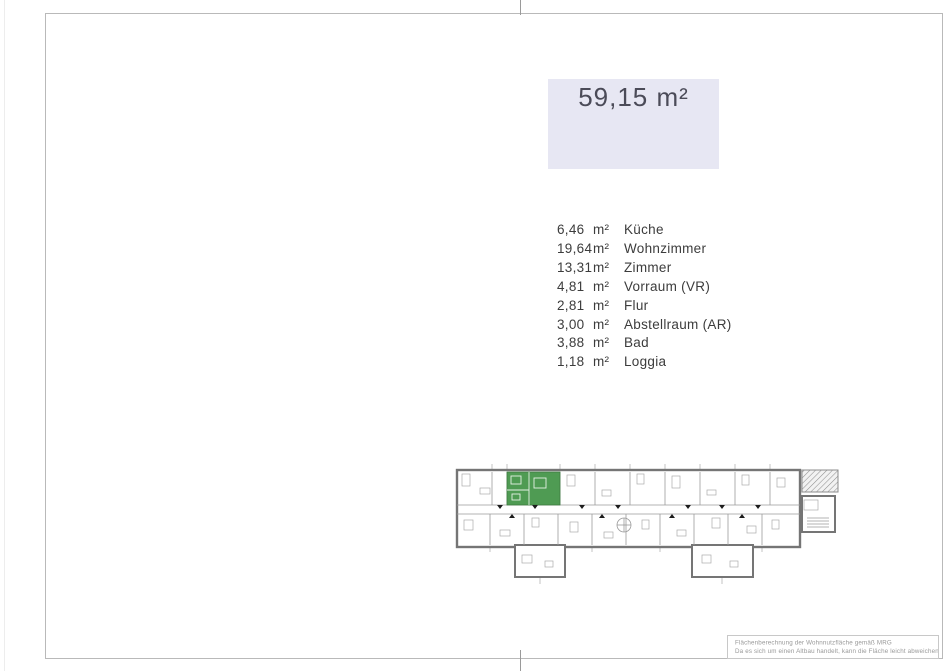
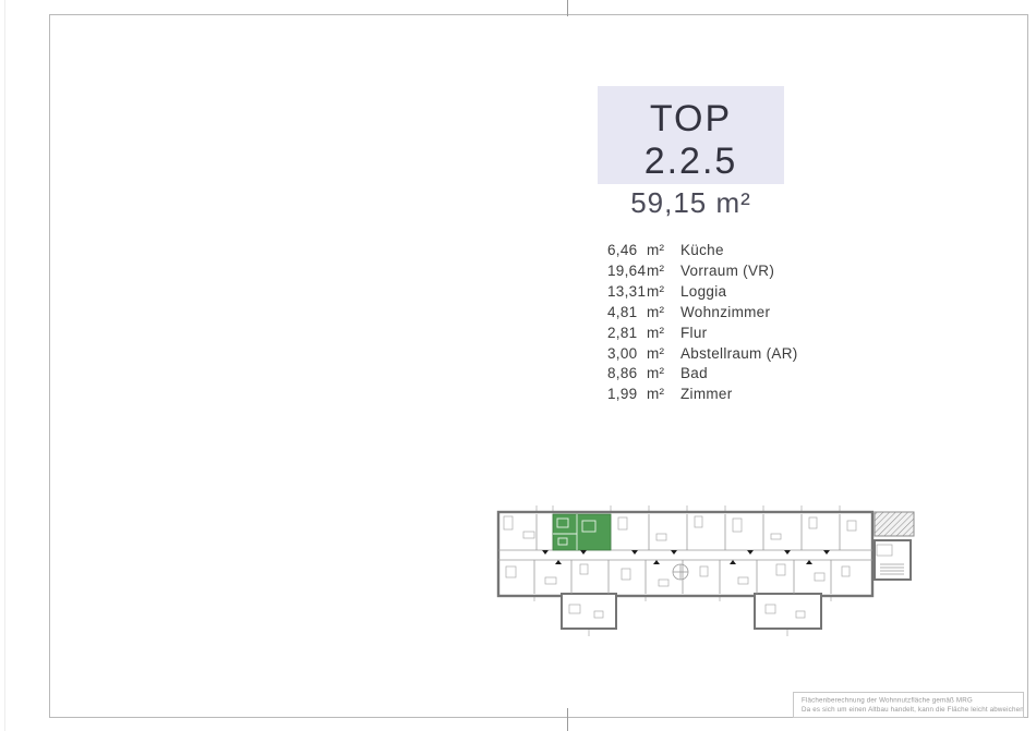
+ TOP 2.2.5
  59,15 m²
  6,46
  m²
  Küche
  19,64
  m²
- Wohnzimmer
+ Vorraum (VR)
  13,31
  m²
- Zimmer
+ Loggia
  4,81
  m²
- Vorraum (VR)
+ Wohnzimmer
  2,81
  m²
  Flur
  3,00
  m²
  Abstellraum (AR)
- 3,88
+ 8,86
  m²
  Bad
- 1,18
+ 1,99
  m²
- Loggia
+ Zimmer
